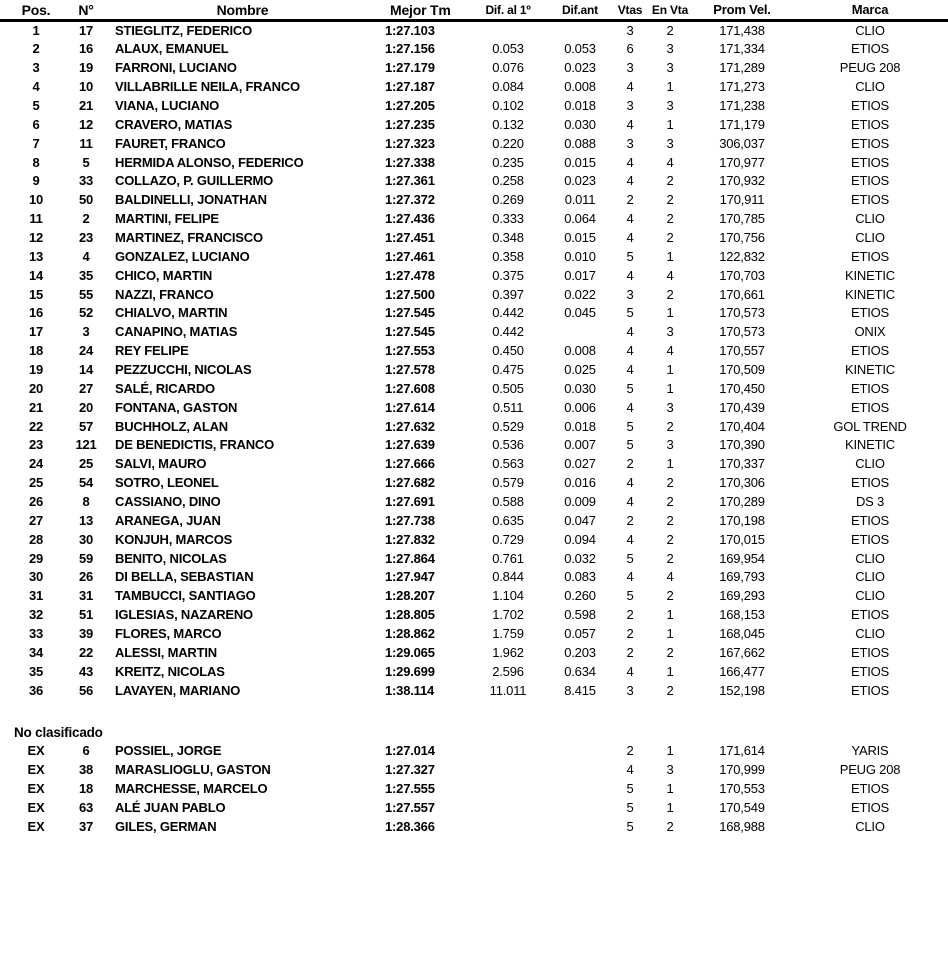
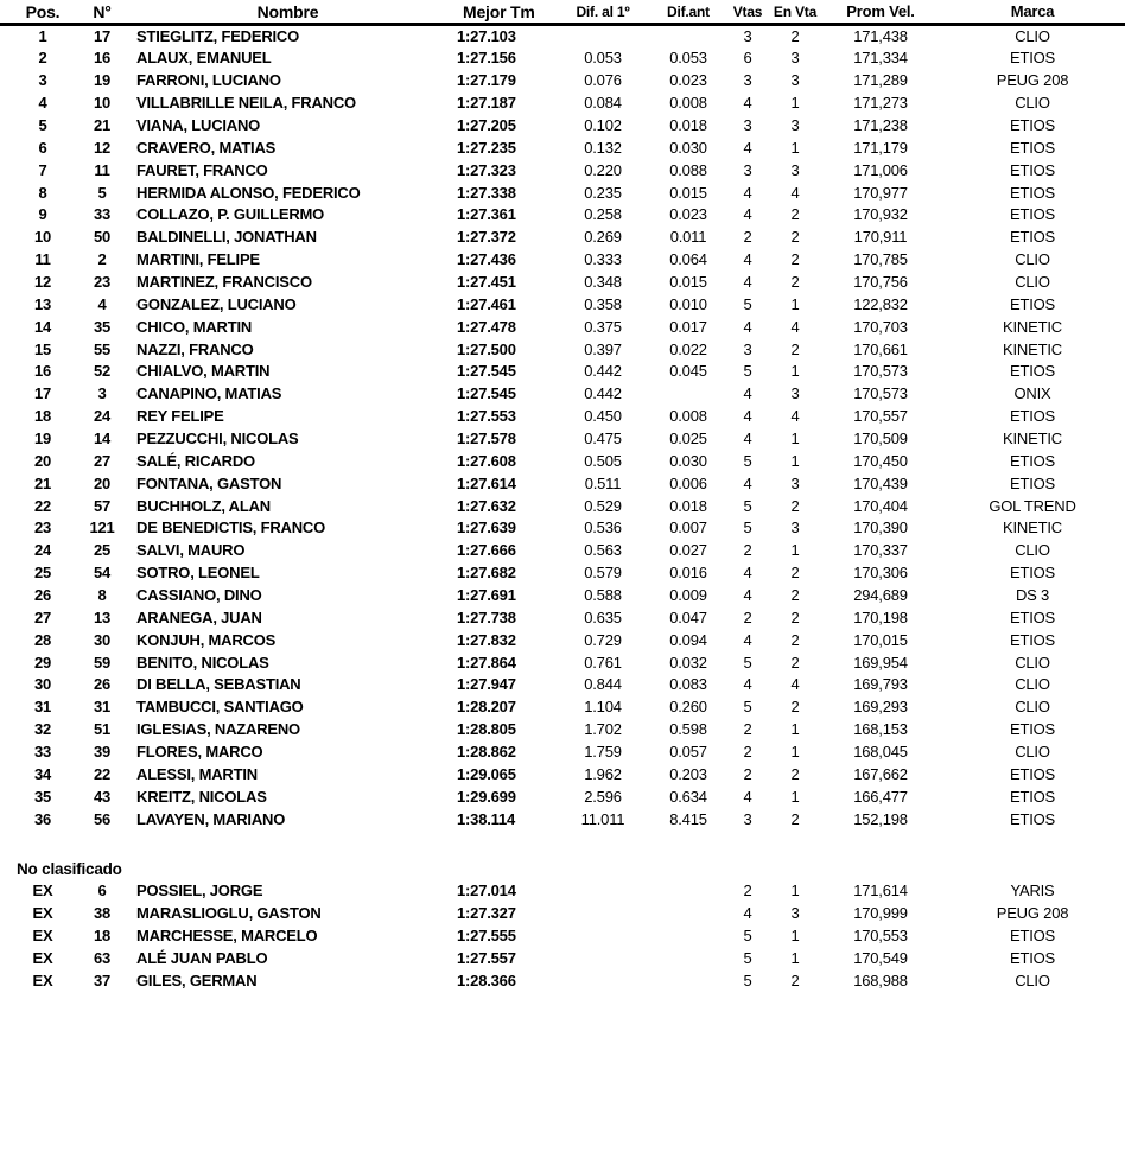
  Pos.	N°	Nombre	Mejor Tm	Dif. al 1º	Dif.ant	Vtas	En Vta	Prom Vel.	Marca
  1	17	STIEGLITZ, FEDERICO	1:27.103			3	2	171,438	CLIO
  2	16	ALAUX, EMANUEL	1:27.156	0.053	0.053	6	3	171,334	ETIOS
  3	19	FARRONI, LUCIANO	1:27.179	0.076	0.023	3	3	171,289	PEUG 208
  4	10	VILLABRILLE NEILA, FRANCO	1:27.187	0.084	0.008	4	1	171,273	CLIO
  5	21	VIANA, LUCIANO	1:27.205	0.102	0.018	3	3	171,238	ETIOS
  6	12	CRAVERO, MATIAS	1:27.235	0.132	0.030	4	1	171,179	ETIOS
- 7	11	FAURET, FRANCO	1:27.323	0.220	0.088	3	3	306,037	ETIOS
+ 7	11	FAURET, FRANCO	1:27.323	0.220	0.088	3	3	171,006	ETIOS
  8	5	HERMIDA ALONSO, FEDERICO	1:27.338	0.235	0.015	4	4	170,977	ETIOS
  9	33	COLLAZO, P. GUILLERMO	1:27.361	0.258	0.023	4	2	170,932	ETIOS
  10	50	BALDINELLI, JONATHAN	1:27.372	0.269	0.011	2	2	170,911	ETIOS
  11	2	MARTINI, FELIPE	1:27.436	0.333	0.064	4	2	170,785	CLIO
  12	23	MARTINEZ, FRANCISCO	1:27.451	0.348	0.015	4	2	170,756	CLIO
  13	4	GONZALEZ, LUCIANO	1:27.461	0.358	0.010	5	1	122,832	ETIOS
  14	35	CHICO, MARTIN	1:27.478	0.375	0.017	4	4	170,703	KINETIC
  15	55	NAZZI, FRANCO	1:27.500	0.397	0.022	3	2	170,661	KINETIC
  16	52	CHIALVO, MARTIN	1:27.545	0.442	0.045	5	1	170,573	ETIOS
  17	3	CANAPINO, MATIAS	1:27.545	0.442		4	3	170,573	ONIX
  18	24	REY FELIPE	1:27.553	0.450	0.008	4	4	170,557	ETIOS
  19	14	PEZZUCCHI, NICOLAS	1:27.578	0.475	0.025	4	1	170,509	KINETIC
  20	27	SALÉ, RICARDO	1:27.608	0.505	0.030	5	1	170,450	ETIOS
  21	20	FONTANA, GASTON	1:27.614	0.511	0.006	4	3	170,439	ETIOS
  22	57	BUCHHOLZ, ALAN	1:27.632	0.529	0.018	5	2	170,404	GOL TREND
  23	121	DE BENEDICTIS, FRANCO	1:27.639	0.536	0.007	5	3	170,390	KINETIC
  24	25	SALVI, MAURO	1:27.666	0.563	0.027	2	1	170,337	CLIO
  25	54	SOTRO, LEONEL	1:27.682	0.579	0.016	4	2	170,306	ETIOS
- 26	8	CASSIANO, DINO	1:27.691	0.588	0.009	4	2	170,289	DS 3
+ 26	8	CASSIANO, DINO	1:27.691	0.588	0.009	4	2	294,689	DS 3
  27	13	ARANEGA, JUAN	1:27.738	0.635	0.047	2	2	170,198	ETIOS
  28	30	KONJUH, MARCOS	1:27.832	0.729	0.094	4	2	170,015	ETIOS
  29	59	BENITO, NICOLAS	1:27.864	0.761	0.032	5	2	169,954	CLIO
  30	26	DI BELLA, SEBASTIAN	1:27.947	0.844	0.083	4	4	169,793	CLIO
  31	31	TAMBUCCI, SANTIAGO	1:28.207	1.104	0.260	5	2	169,293	CLIO
  32	51	IGLESIAS, NAZARENO	1:28.805	1.702	0.598	2	1	168,153	ETIOS
  33	39	FLORES, MARCO	1:28.862	1.759	0.057	2	1	168,045	CLIO
  34	22	ALESSI, MARTIN	1:29.065	1.962	0.203	2	2	167,662	ETIOS
  35	43	KREITZ, NICOLAS	1:29.699	2.596	0.634	4	1	166,477	ETIOS
  36	56	LAVAYEN, MARIANO	1:38.114	11.011	8.415	3	2	152,198	ETIOS
  No clasificado
  EX	6	POSSIEL, JORGE	1:27.014			2	1	171,614	YARIS
  EX	38	MARASLIOGLU, GASTON	1:27.327			4	3	170,999	PEUG 208
  EX	18	MARCHESSE, MARCELO	1:27.555			5	1	170,553	ETIOS
  EX	63	ALÉ JUAN PABLO	1:27.557			5	1	170,549	ETIOS
  EX	37	GILES, GERMAN	1:28.366			5	2	168,988	CLIO
